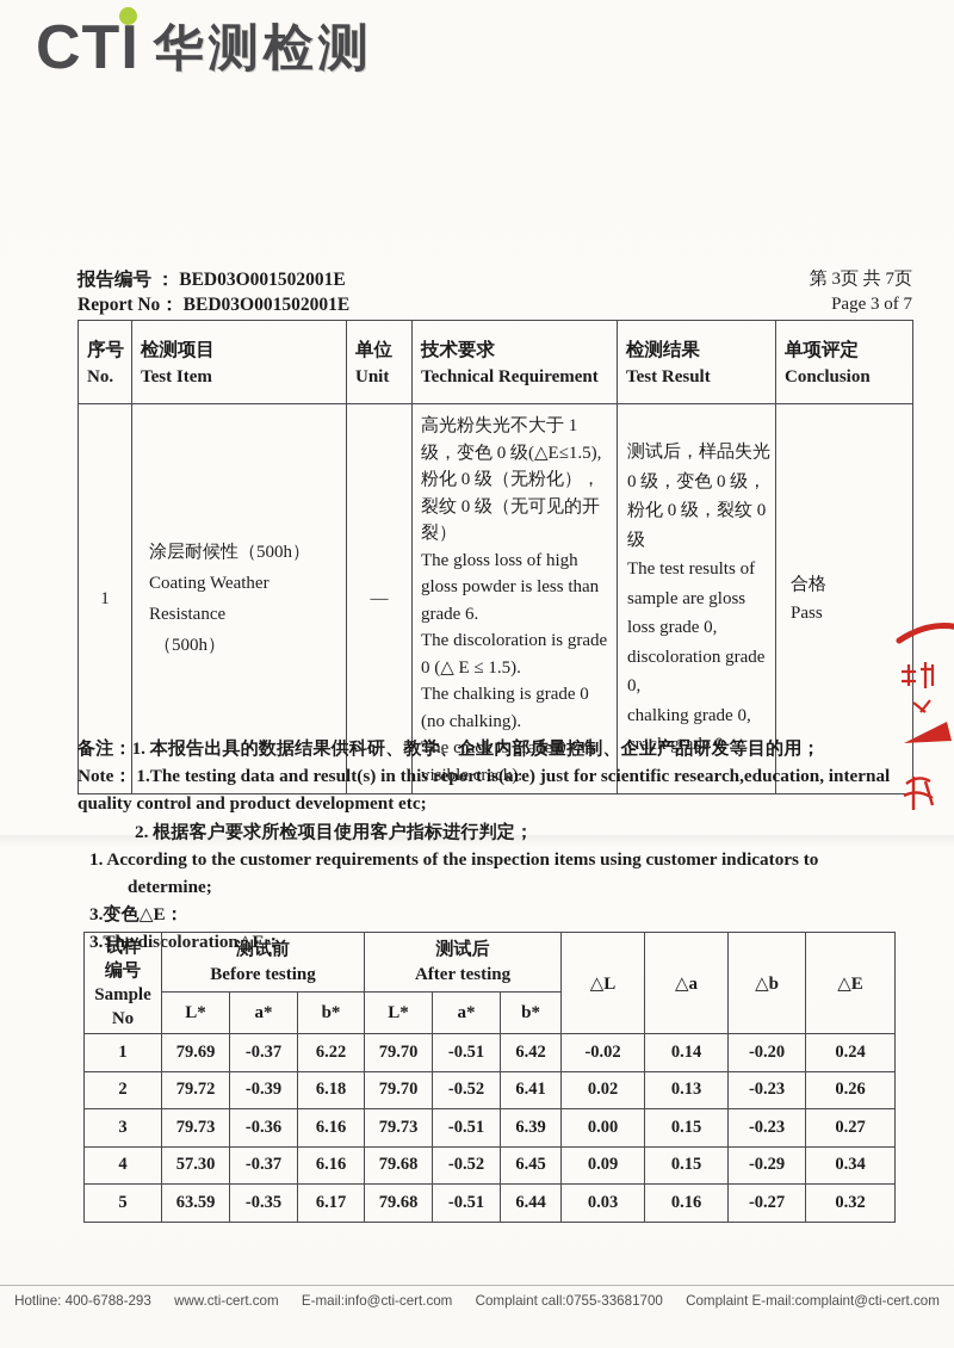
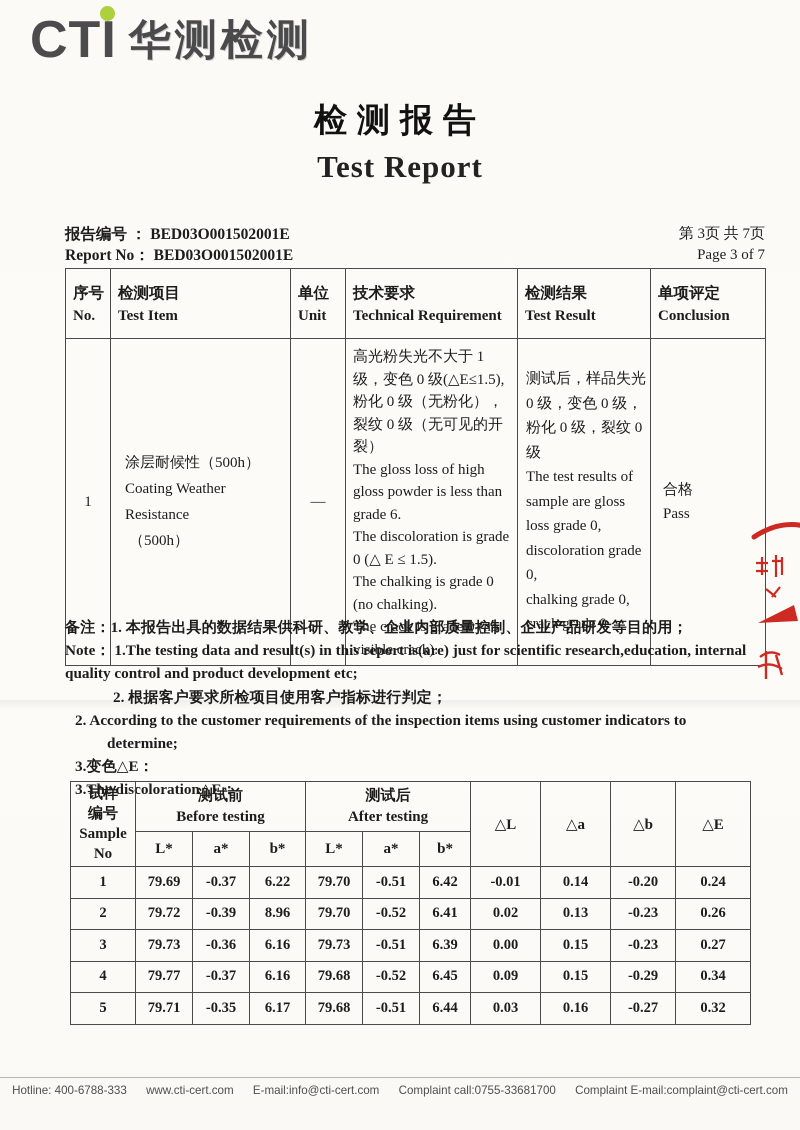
  CTI
  华测检测
+ 检测报告
+ Test Report
  报告编号 ： BED03O001502001E
  Report No： BED03O001502001E
  第 3页 共 7页
  Page 3 of 7
  序号 No.	检测项目 Test Item	单位 Unit	技术要求 Technical Requirement	检测结果 Test Result	单项评定 Conclusion
  1	涂层耐候性（500h） Coating Weather Resistance （500h）	—	高光粉失光不大于 1 级，变色 0 级(△E≤1.5), 粉化 0 级（无粉化）， 裂纹 0 级（无可见的开裂） The gloss loss of high gloss powder is less than grade 6. The discoloration is grade 0 (△ E ≤ 1.5). The chalking is grade 0 (no chalking). The crack is grade 0 (no visible crack).	测试后，样品失光 0 级，变色 0 级，粉化 0 级，裂纹 0 级 The test results of sample are gloss loss grade 0, discoloration grade 0, chalking grade 0, crack grade 0.	合格 Pass
  备注：1. 本报告出具的数据结果供科研、教学、企业内部质量控制、企业产品研发等目的用；
  Note： 1.The testing data and result(s) in this report is(are) just for scientific research,education, internal
  quality control and product development etc;
  2. 根据客户要求所检项目使用客户指标进行判定；
- 1. According to the customer requirements of the inspection items using customer indicators to
+ 2. According to the customer requirements of the inspection items using customer indicators to
  determine;
  3.变色△E：
  3.The discoloration△E：
  试样 编号 Sample No	测试前 Before testing	测试后 After testing	△L	△a	△b	△E
  L*	a*	b*	L*	a*	b*
- 1	79.69	-0.37	6.22	79.70	-0.51	6.42	-0.02	0.14	-0.20	0.24
+ 1	79.69	-0.37	6.22	79.70	-0.51	6.42	-0.01	0.14	-0.20	0.24
- 2	79.72	-0.39	6.18	79.70	-0.52	6.41	0.02	0.13	-0.23	0.26
+ 2	79.72	-0.39	8.96	79.70	-0.52	6.41	0.02	0.13	-0.23	0.26
  3	79.73	-0.36	6.16	79.73	-0.51	6.39	0.00	0.15	-0.23	0.27
- 4	57.30	-0.37	6.16	79.68	-0.52	6.45	0.09	0.15	-0.29	0.34
+ 4	79.77	-0.37	6.16	79.68	-0.52	6.45	0.09	0.15	-0.29	0.34
- 5	63.59	-0.35	6.17	79.68	-0.51	6.44	0.03	0.16	-0.27	0.32
+ 5	79.71	-0.35	6.17	79.68	-0.51	6.44	0.03	0.16	-0.27	0.32
- Hotline: 400-6788-293 www.cti-cert.com E-mail:info@cti-cert.com Complaint call:0755-33681700 Complaint E-mail:complaint@cti-cert.com
+ Hotline: 400-6788-333 www.cti-cert.com E-mail:info@cti-cert.com Complaint call:0755-33681700 Complaint E-mail:complaint@cti-cert.com
